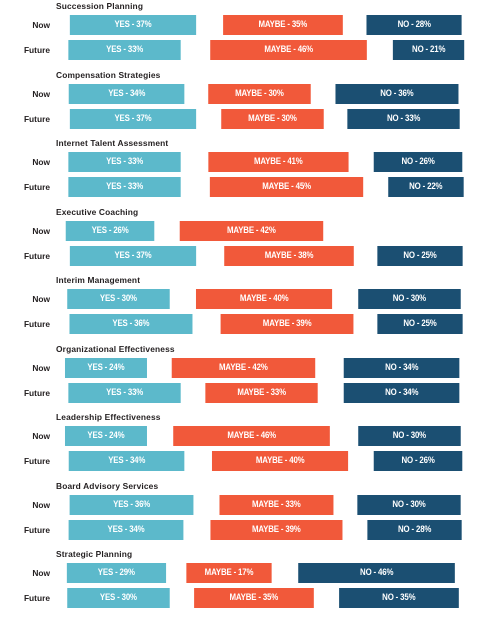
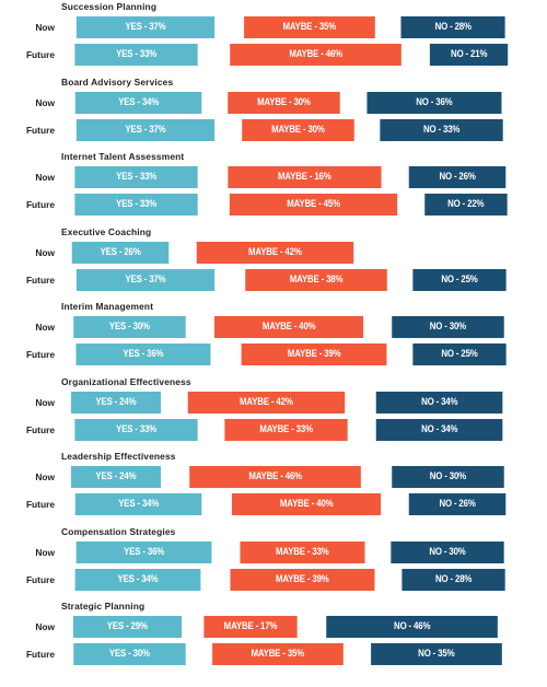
  Succession Planning
  Now
  YES - 37%
  MAYBE - 35%
  NO - 28%
  Future
  YES - 33%
  MAYBE - 46%
  NO - 21%
- Compensation Strategies
+ Board Advisory Services
  Now
  YES - 34%
  MAYBE - 30%
  NO - 36%
  Future
  YES - 37%
  MAYBE - 30%
  NO - 33%
  Internet Talent Assessment
  Now
  YES - 33%
- MAYBE - 41%
+ MAYBE - 16%
  NO - 26%
  Future
  YES - 33%
  MAYBE - 45%
  NO - 22%
  Executive Coaching
  Now
  YES - 26%
  MAYBE - 42%
  Future
  YES - 37%
  MAYBE - 38%
  NO - 25%
  Interim Management
  Now
  YES - 30%
  MAYBE - 40%
  NO - 30%
  Future
  YES - 36%
  MAYBE - 39%
  NO - 25%
  Organizational Effectiveness
  Now
  YES - 24%
  MAYBE - 42%
  NO - 34%
  Future
  YES - 33%
  MAYBE - 33%
  NO - 34%
  Leadership Effectiveness
  Now
  YES - 24%
  MAYBE - 46%
  NO - 30%
  Future
  YES - 34%
  MAYBE - 40%
  NO - 26%
- Board Advisory Services
+ Compensation Strategies
  Now
  YES - 36%
  MAYBE - 33%
  NO - 30%
  Future
  YES - 34%
  MAYBE - 39%
  NO - 28%
  Strategic Planning
  Now
  YES - 29%
  MAYBE - 17%
  NO - 46%
  Future
  YES - 30%
  MAYBE - 35%
  NO - 35%
